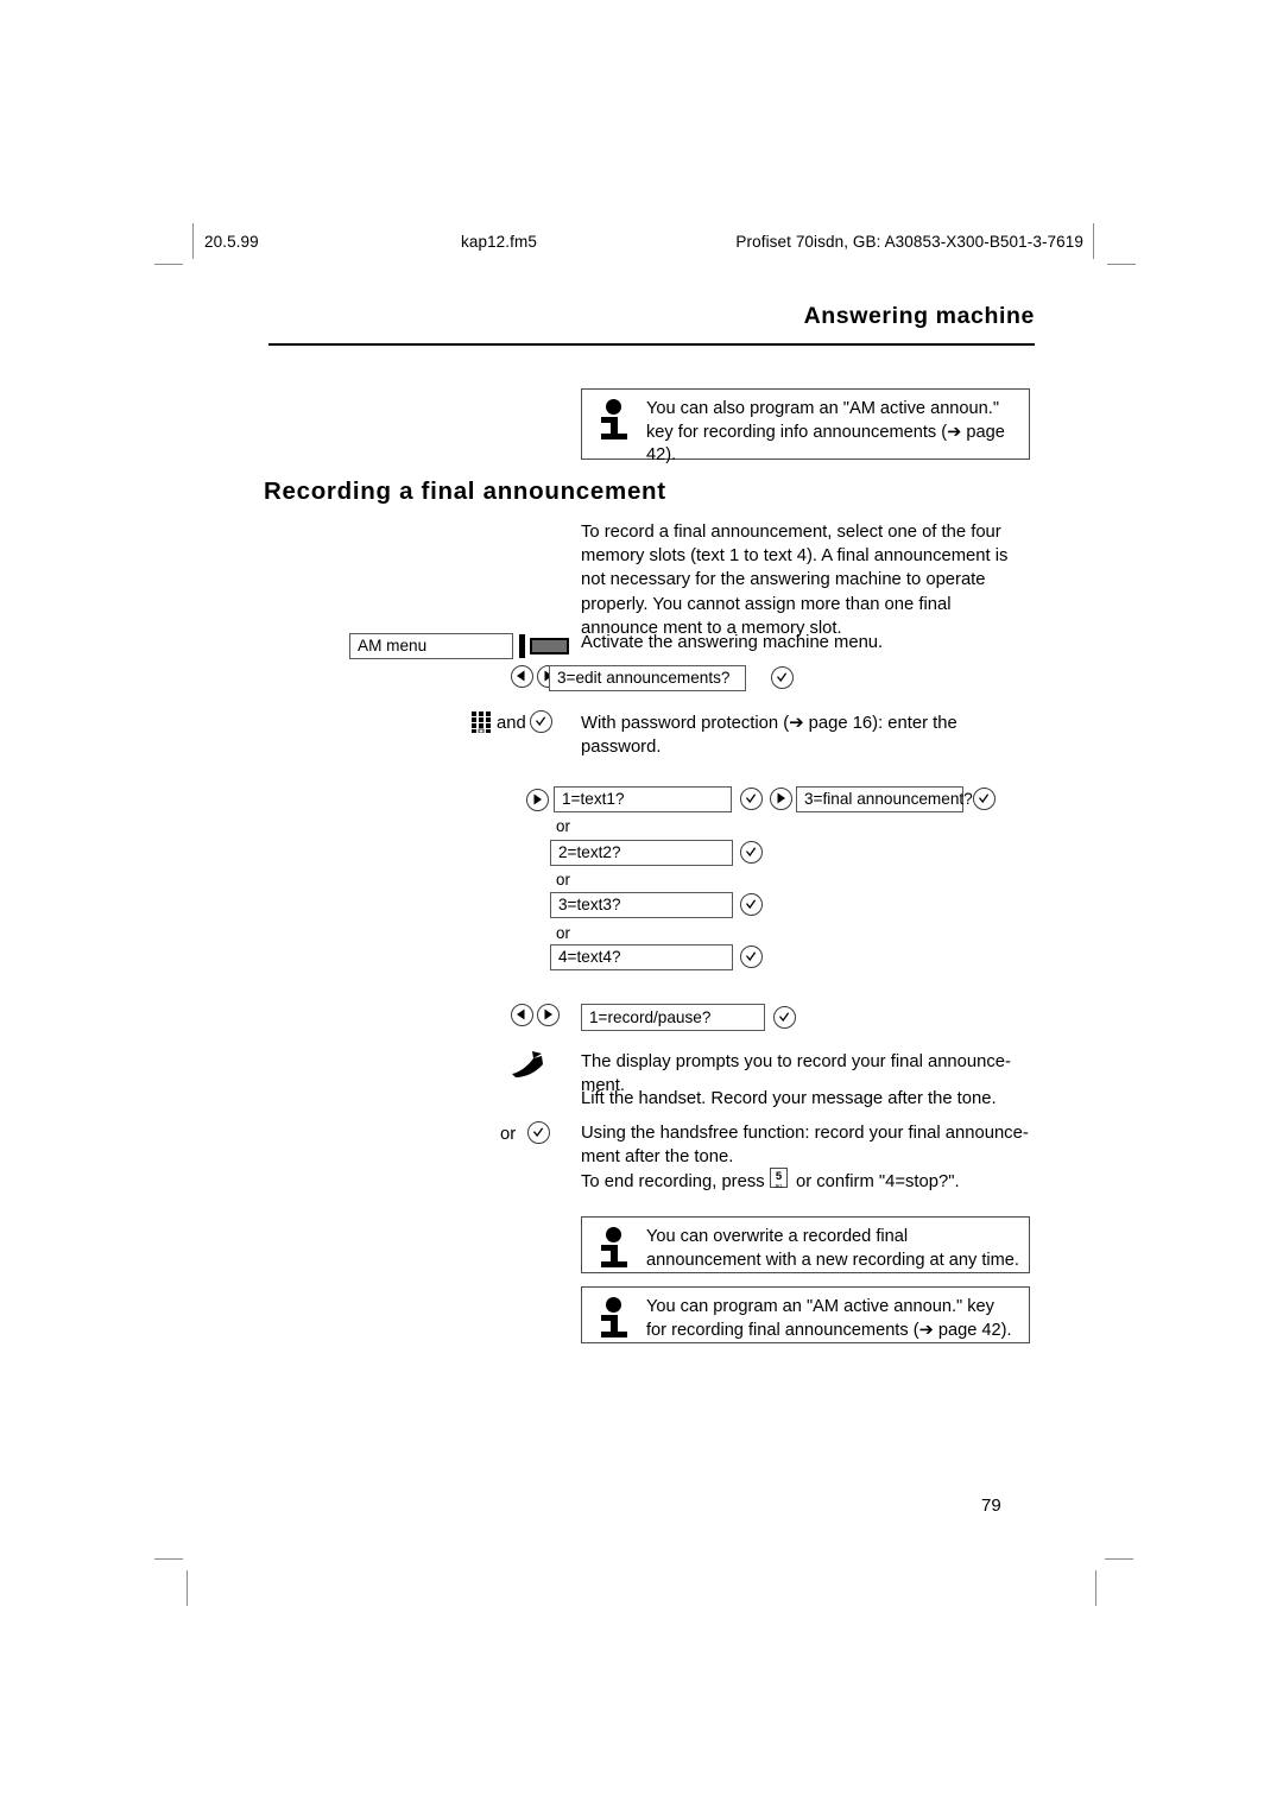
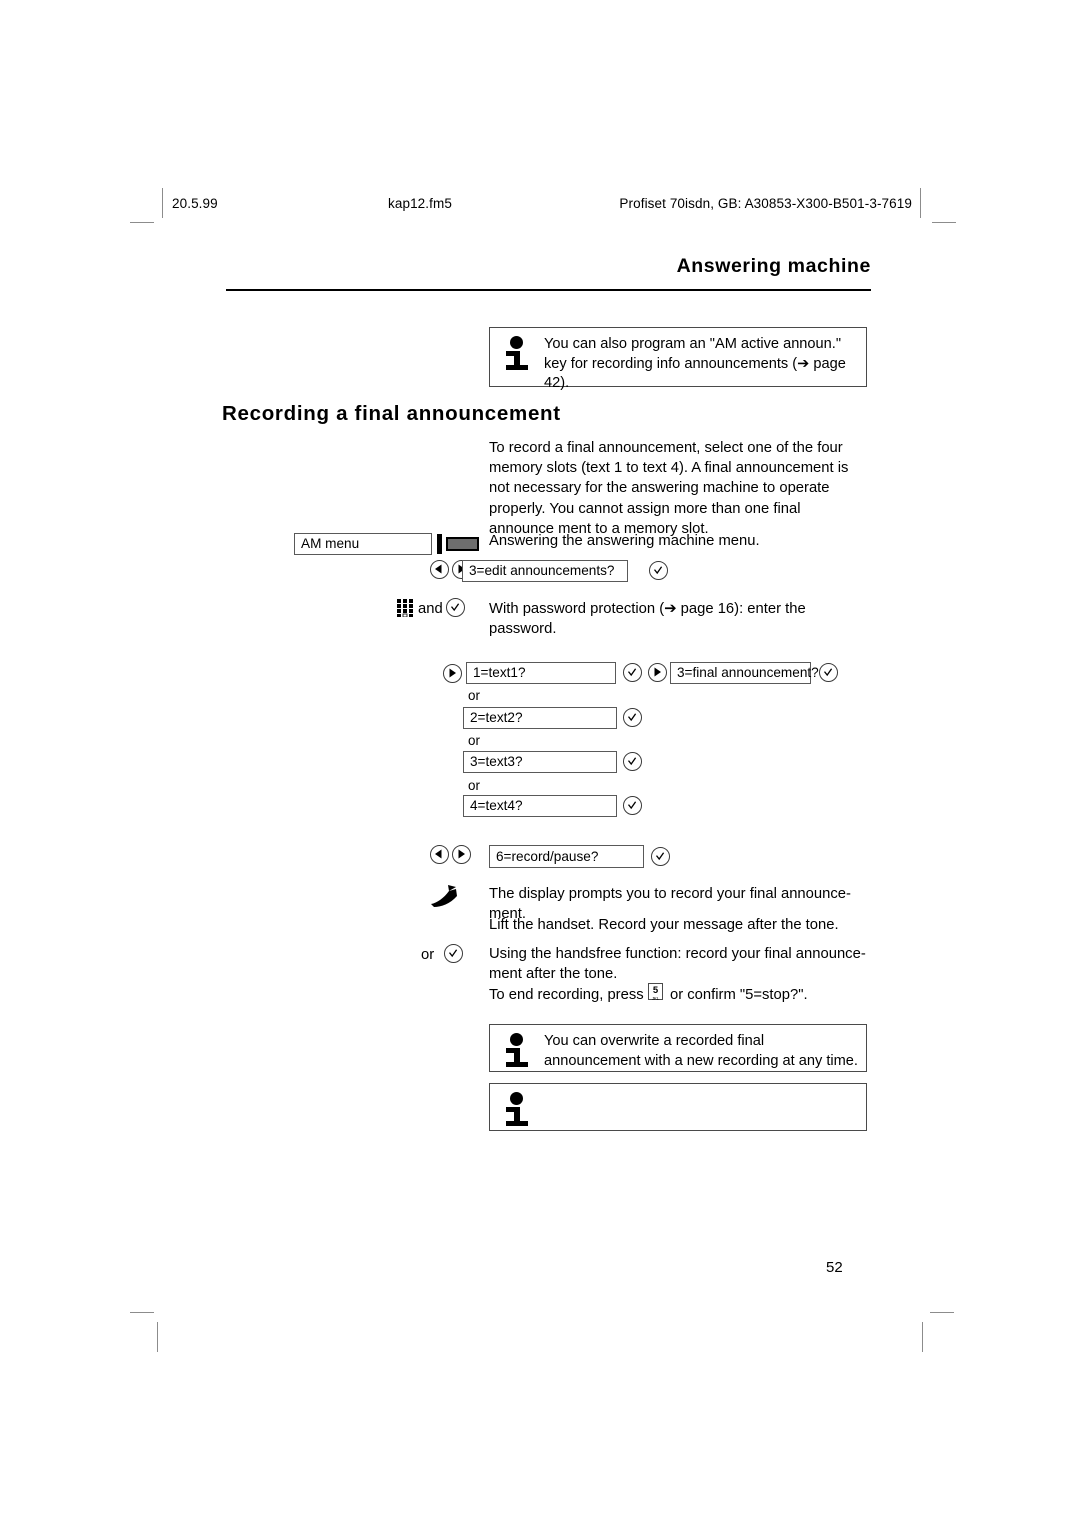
  20.5.99
  kap12.fm5
  Profiset 70isdn, GB: A30853-X300-B501-3-7619
  Answering machine
  You can also program an "AM active announ." key for recording info announcements (➔ page 42).
  Recording a final announcement
  To record a final announcement, select one of the four memory slots (text 1 to text 4). A final announcement is not necessary for the answering machine to operate properly. You cannot assign more than one final announce­ ment to a memory slot.
  AM menu
- Activate the answering machine menu.
+ Answering the answering machine menu.
  3=edit announcements?
  and
  With password protection (➔ page 16): enter the password.
  1=text1?
  or
  2=text2?
  or
  3=text3?
  or
  4=text4?
  3=final announcement?
- 1=record/pause?
+ 6=record/pause?
  The display prompts you to record your final announce­ ment.
  Lift the handset. Record your message after the tone.
  or
  Using the handsfree function: record your final announce­ ment after the tone.
  To end recording, press
  5
- or confirm "4=stop?".
+ or confirm "5=stop?".
  You can overwrite a recorded final announcement with a new recording at any time.
- You can program an "AM active announ." key for recording final announcements (➔ page 42).
- 79
+ 52
